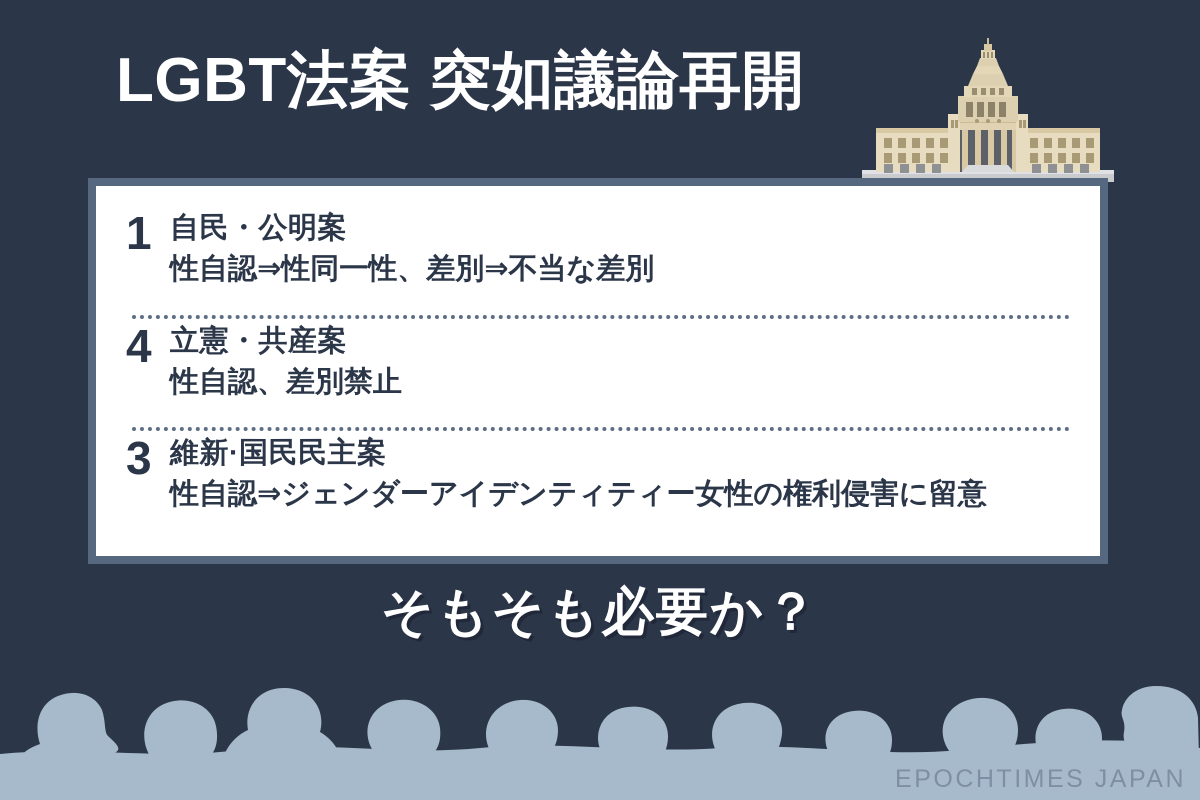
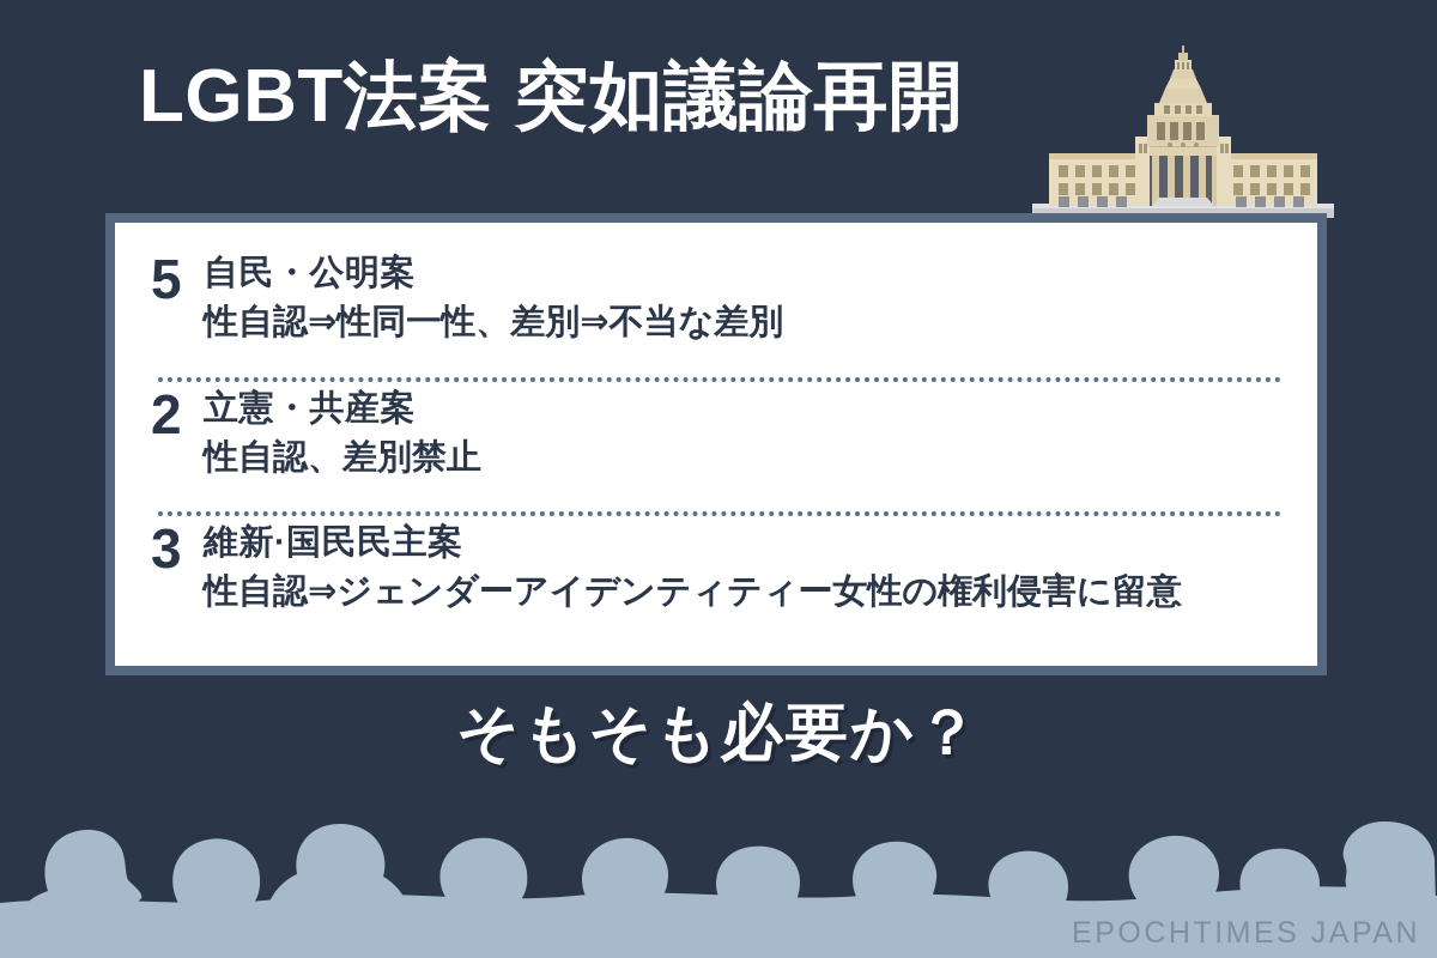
  LGBT法案 突如議論再開
- 1
+ 5
  自民・公明案
  性自認⇒性同一性、差別⇒不当な差別
- 4
+ 2
  立憲・共産案
  性自認、差別禁止
  3
  維新·国民民主案
  性自認⇒ジェンダーアイデンティティー女性の権利侵害に留意
  そもそも必要か？
  EPOCHTIMES JAPAN
